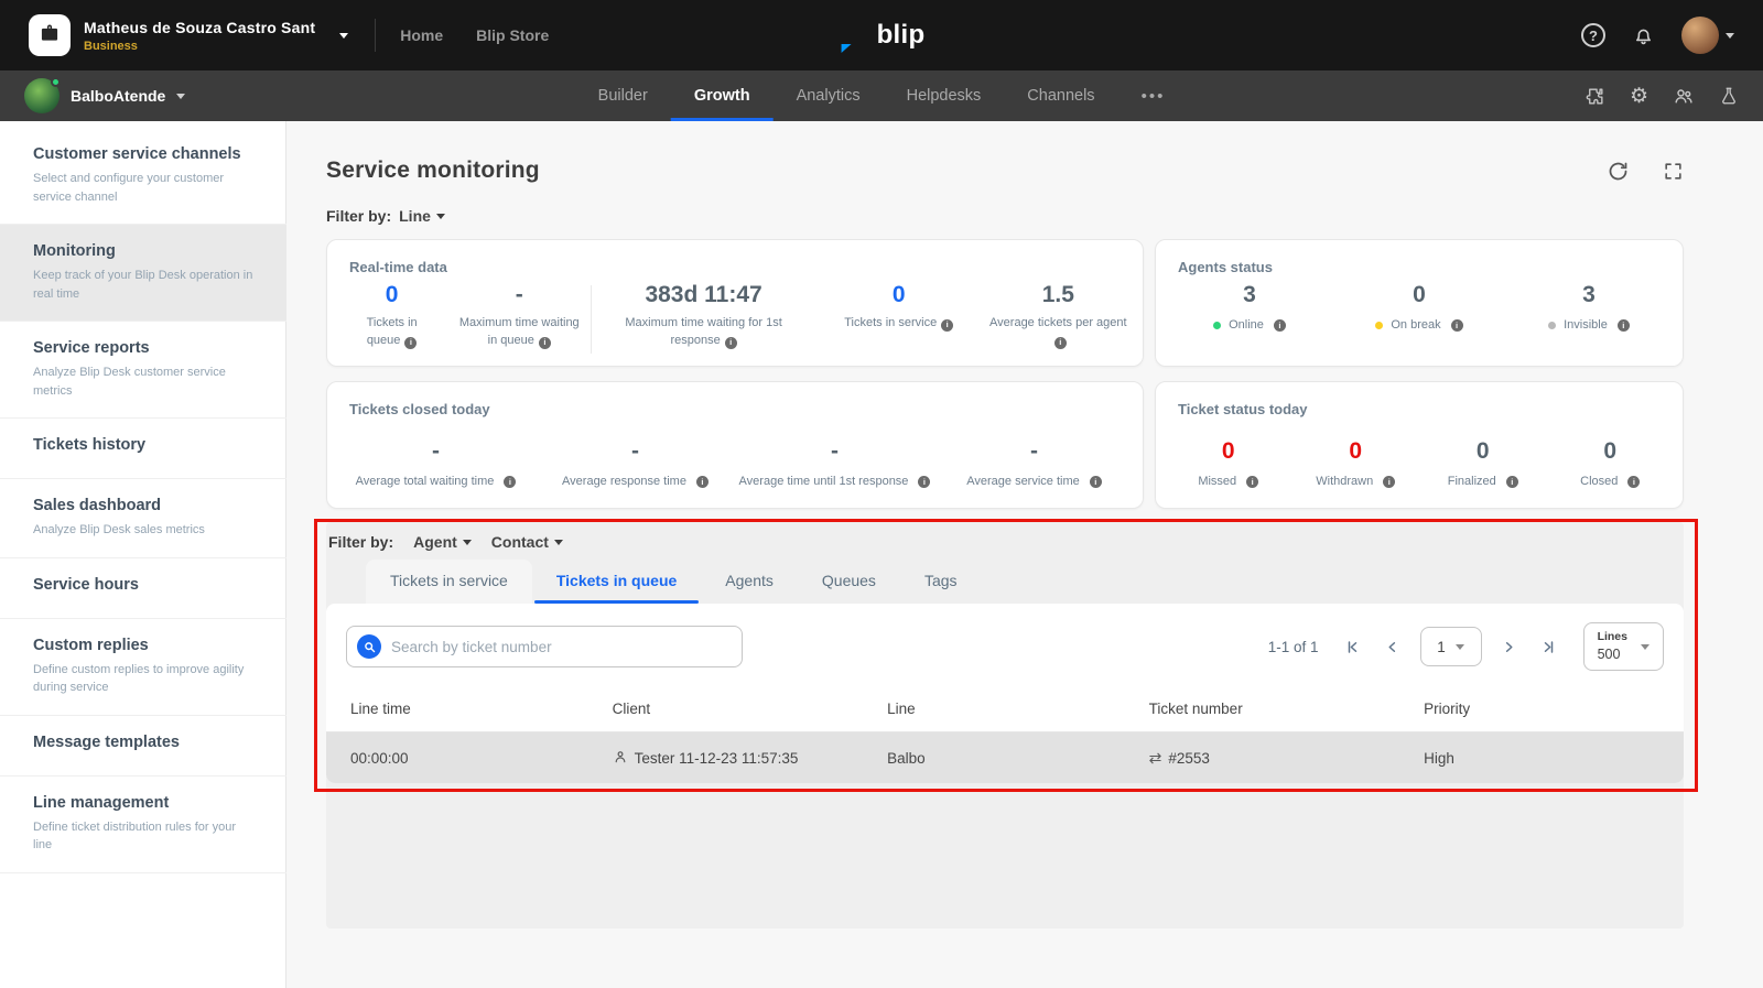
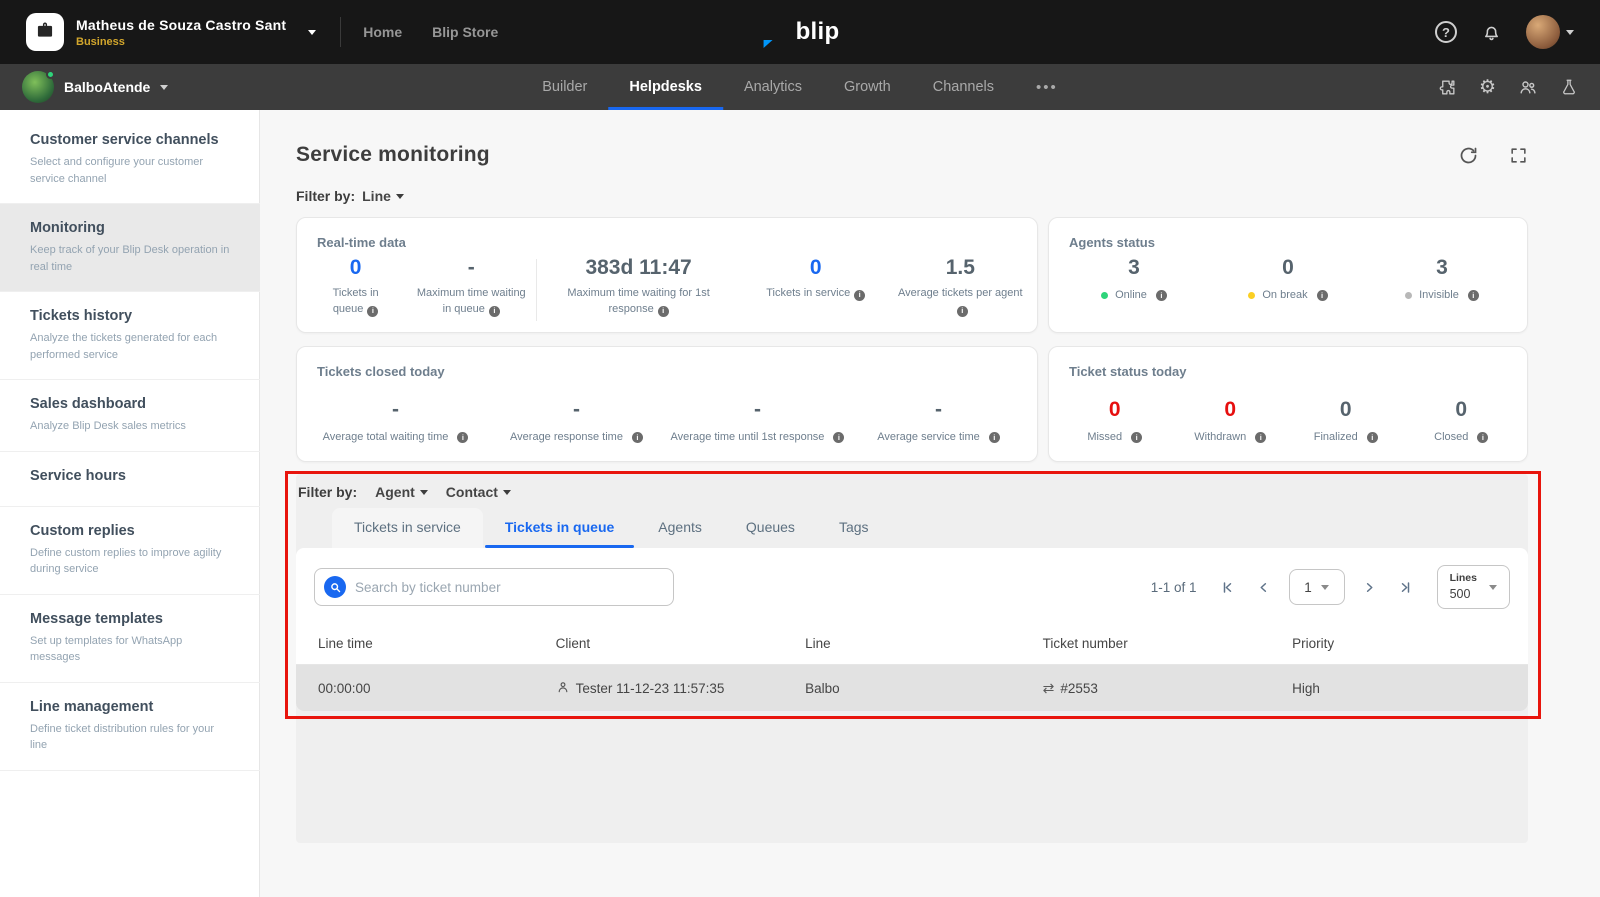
  Matheus de Souza Castro Sant
  Business
  Home
  Blip Store
  blip
  ?
  BalboAtende
  Builder
- Growth
+ Helpdesks
  Analytics
- Helpdesks
+ Growth
  Channels
  •••
  ⚙
  Customer service channels
  Select and configure your customer service channel
  Monitoring
  Keep track of your Blip Desk operation in real time
- Service reports
- Analyze Blip Desk customer service metrics
  Tickets history
+ Analyze the tickets generated for each performed service
  Sales dashboard
  Analyze Blip Desk sales metrics
  Service hours
  Custom replies
  Define custom replies to improve agility during service
  Message templates
+ Set up templates for WhatsApp messages
  Line management
  Define ticket distribution rules for your line
  Service monitoring
  Filter by:
  Line
  Real-time data
  0
  Tickets in queue i
  -
  Maximum time waiting in queue i
  383d 11:47
  Maximum time waiting for 1st response i
  0
  Tickets in service i
  1.5
  Average tickets per agenti
  Agents status
  3
  Online
  i
  0
  On break
  i
  3
  Invisible
  i
  Tickets closed today
  -
  Average total waiting time
  i
  -
  Average response time
  i
  -
  Average time until 1st response
  i
  -
  Average service time
  i
  Ticket status today
  0
  Missed
  i
  0
  Withdrawn
  i
  0
  Finalized
  i
  0
  Closed
  i
  Filter by:
  Agent
  Contact
  Tickets in service
  Tickets in queue
  Agents
  Queues
  Tags
  Search by ticket number
  1-1 of 1
  1
  Lines
  500
  Line time
  Client
  Line
  Ticket number
  Priority
  00:00:00
  Tester 11-12-23 11:57:35
  Balbo
  ⇄
  #2553
  High
